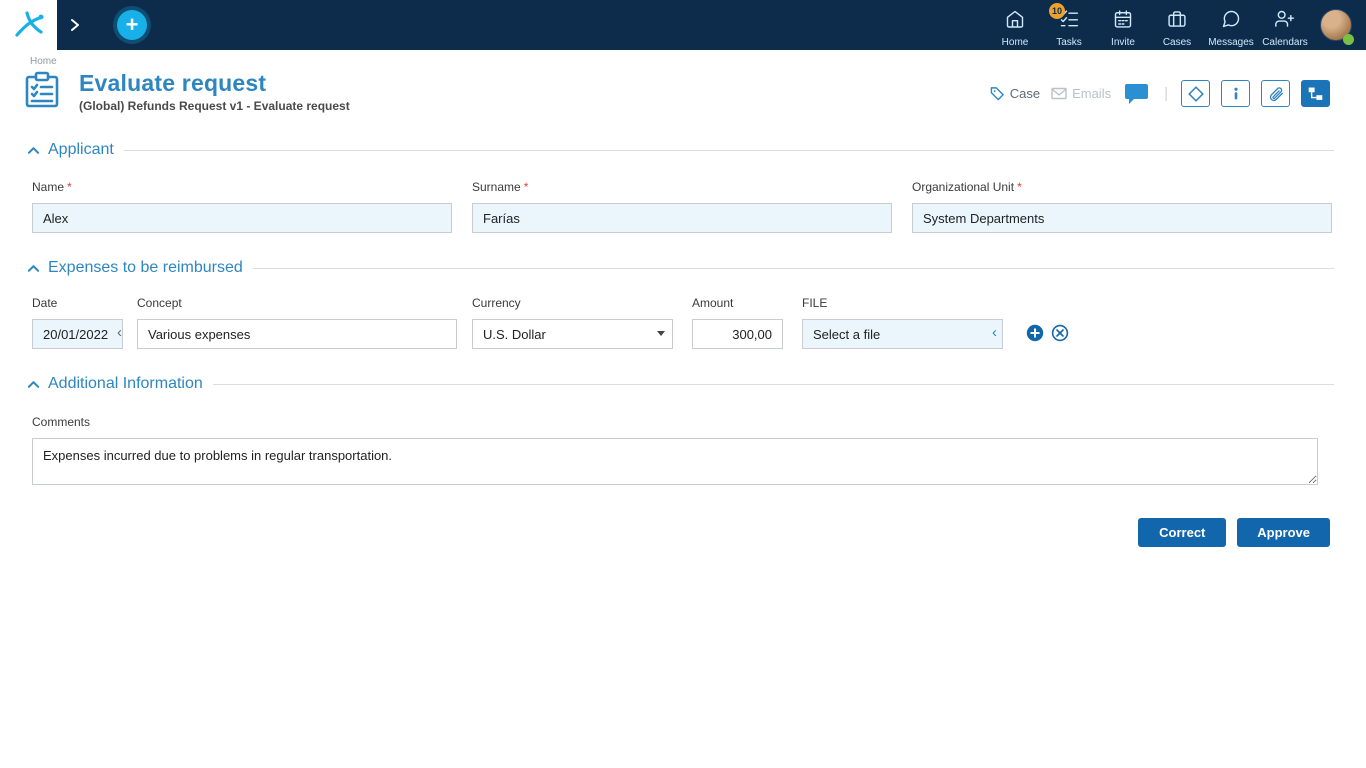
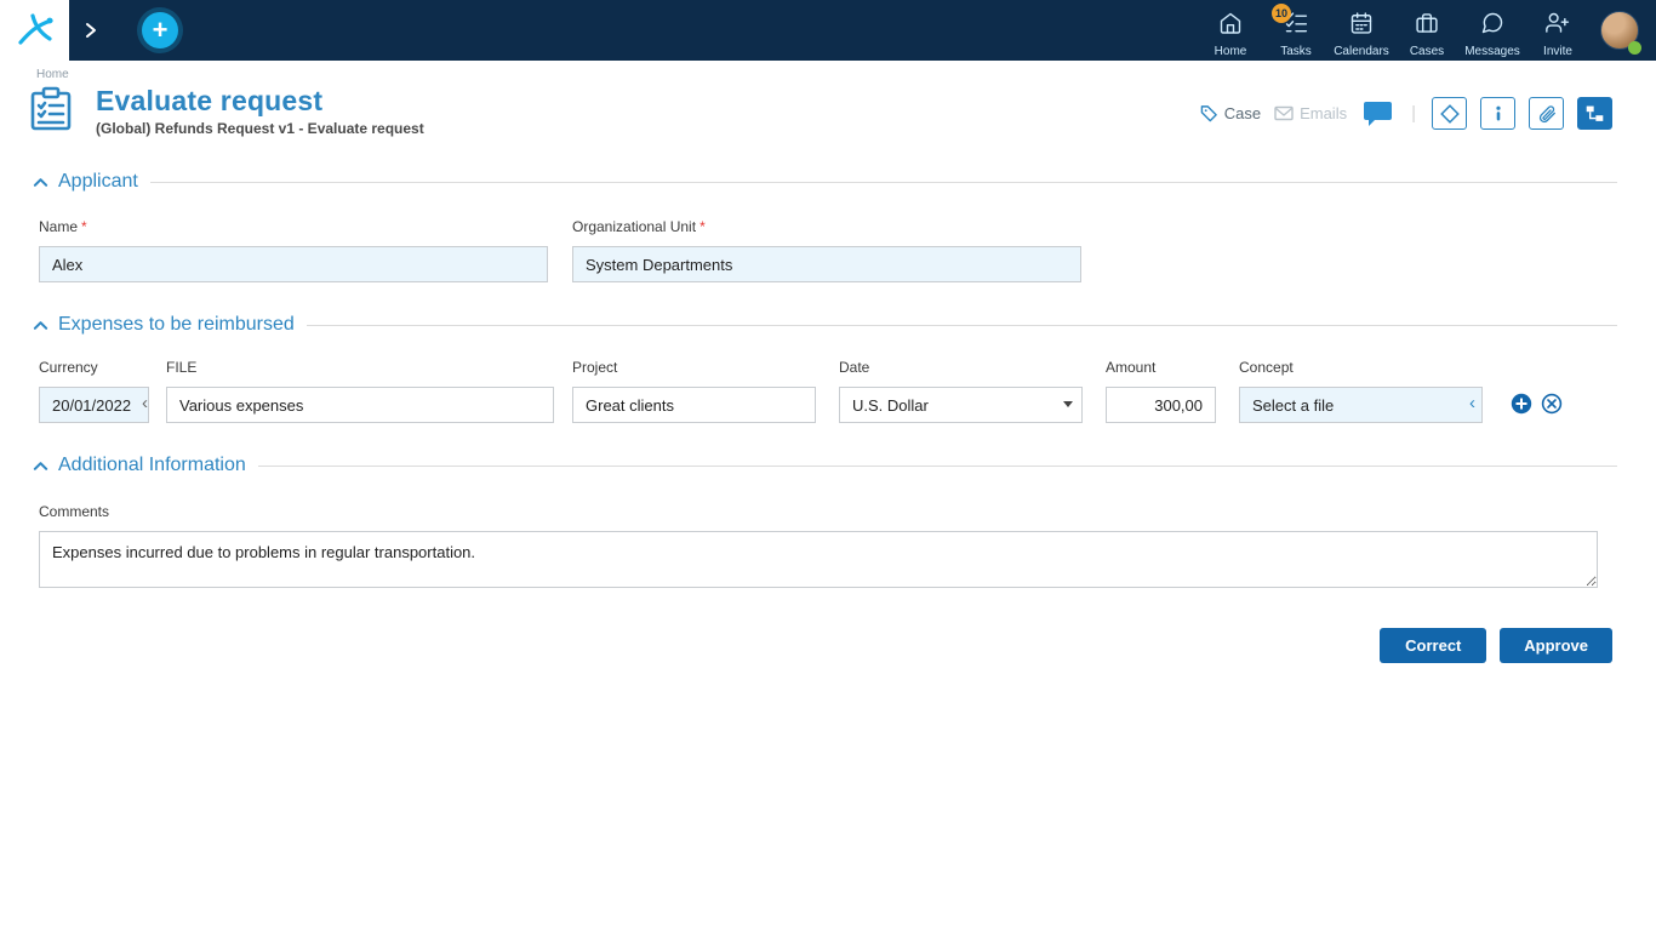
  +
  Home
  10
  Tasks
- Invite
+ Calendars
  Cases
  Messages
- Calendars
+ Invite
  Home
  Evaluate request
  (Global) Refunds Request v1 - Evaluate request
  Case
  Emails
  |
  Applicant
  Name *
  Alex
- Surname *
- Farías
  Organizational Unit *
  System Departments
  Expenses to be reimbursed
- Date
+ Currency
  20/01/2022
  ‹
- Concept
+ FILE
  Various expenses
+ Project
+ Great clients
- Currency
+ Date
  U.S. Dollar
  Amount
  300,00
- FILE
+ Concept
  Select a file
  ‹
  Additional Information
  Comments
  Expenses incurred due to problems in regular transportation.
  Correct
  Approve
